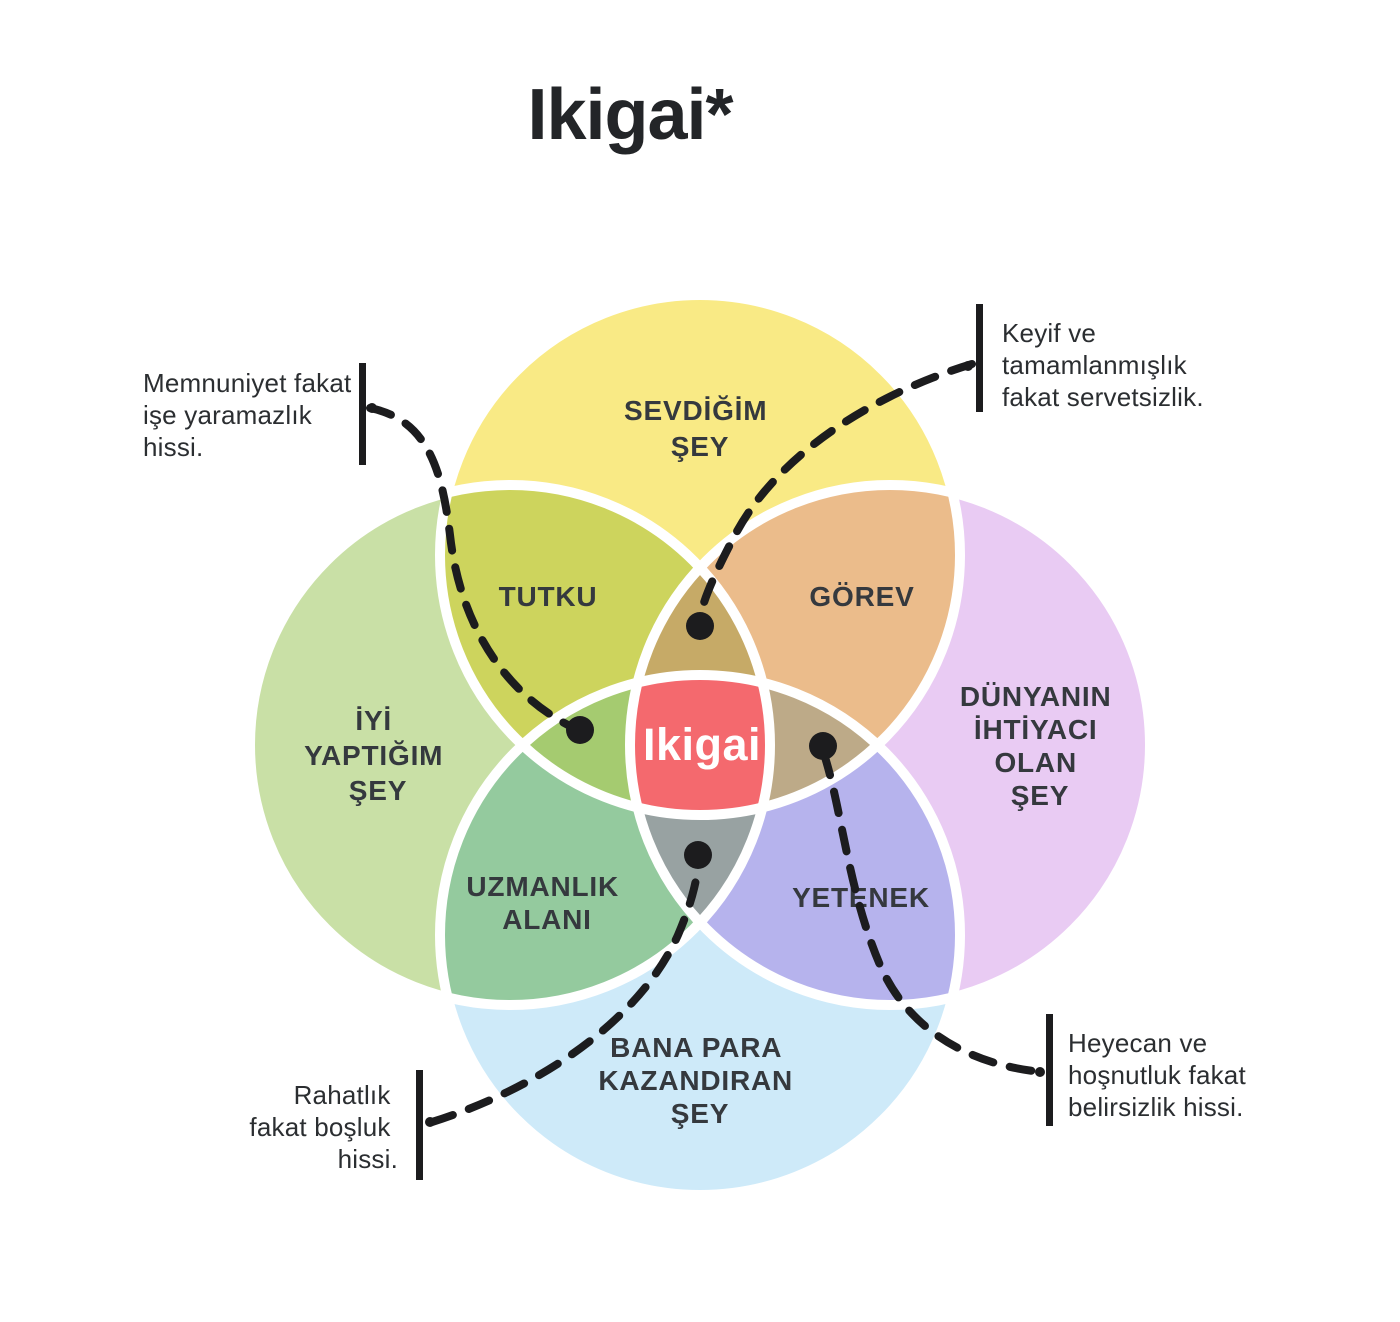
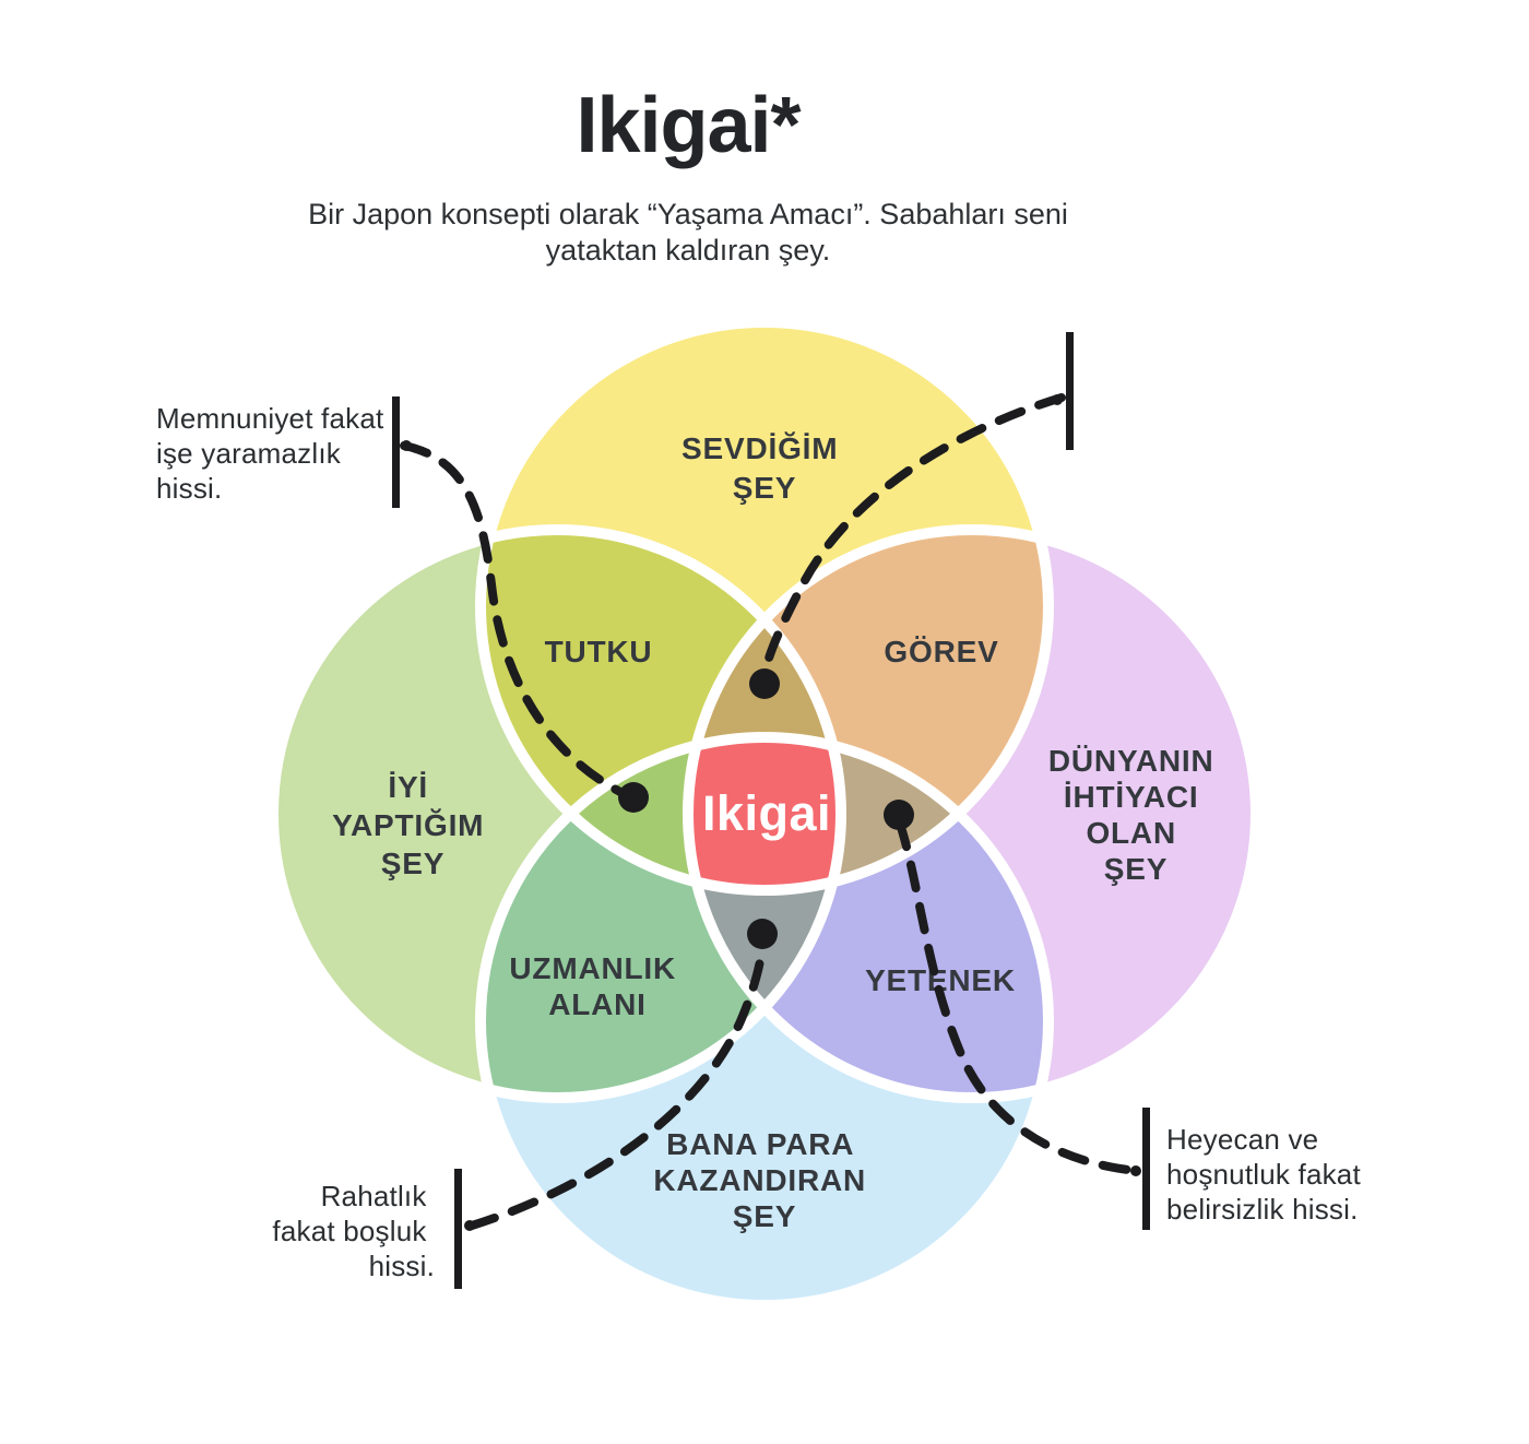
  Ikigai*
+ Bir Japon konsepti olarak “Yaşama Amacı”. Sabahları seni
+ yataktan kaldıran şey.
  SEVDİĞİM ŞEY
  İYİ YAPTIĞIM ŞEY
  DÜNYANIN İHTİYACI OLAN ŞEY
  BANA PARA KAZANDIRAN ŞEY
  TUTKU
  GÖREV
  UZMANLIK ALANI
  YETENEK
  Ikigai
  Memnuniyet fakat işe yaramazlık hissi.
- Keyif ve tamamlanmışlık fakat servetsizlik.
  Rahatlık fakat boşluk hissi.
  Heyecan ve hoşnutluk fakat belirsizlik hissi.
